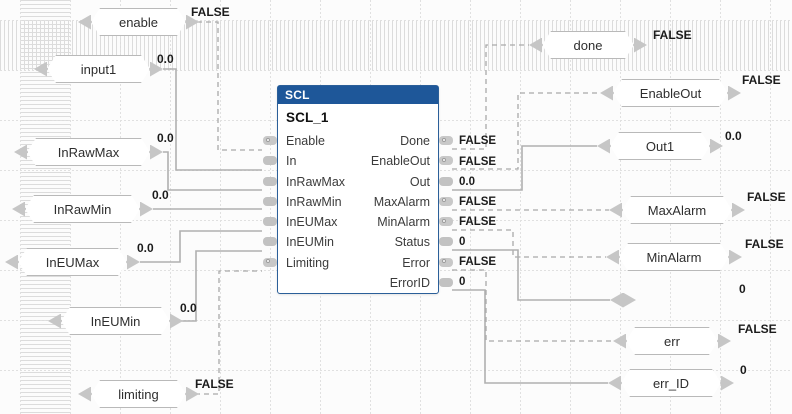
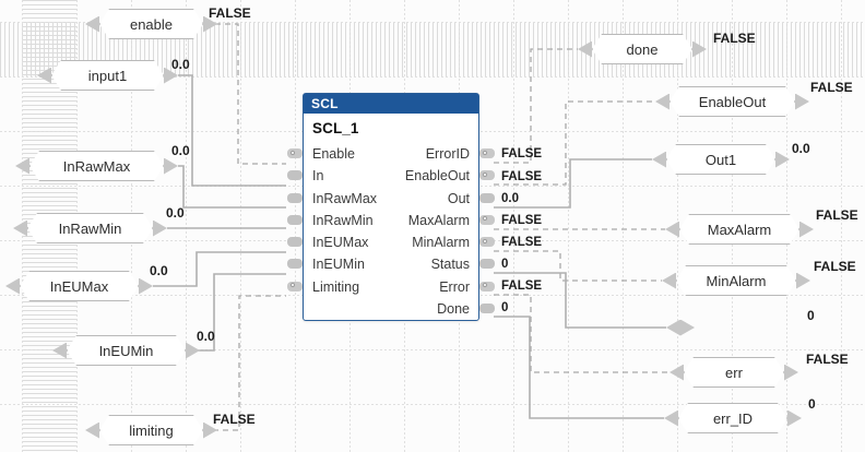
  SCL
  SCL_1
  Enable
- Done
+ ErrorID
  In
  EnableOut
  InRawMax
  Out
  InRawMin
  MaxAlarm
  InEUMax
  MinAlarm
  InEUMin
  Status
  Limiting
  Error
- ErrorID
+ Done
  FALSE
  FALSE
  0.0
  FALSE
  FALSE
  0
  FALSE
  0
  enable
  FALSE
  input1
  0.0
  InRawMax
  0.0
  InRawMin
  0.0
  InEUMax
  0.0
  InEUMin
  0.0
  limiting
  FALSE
  done
  FALSE
  EnableOut
  FALSE
  Out1
  0.0
  MaxAlarm
  FALSE
  MinAlarm
  FALSE
  0
  err
  FALSE
  err_ID
  0
